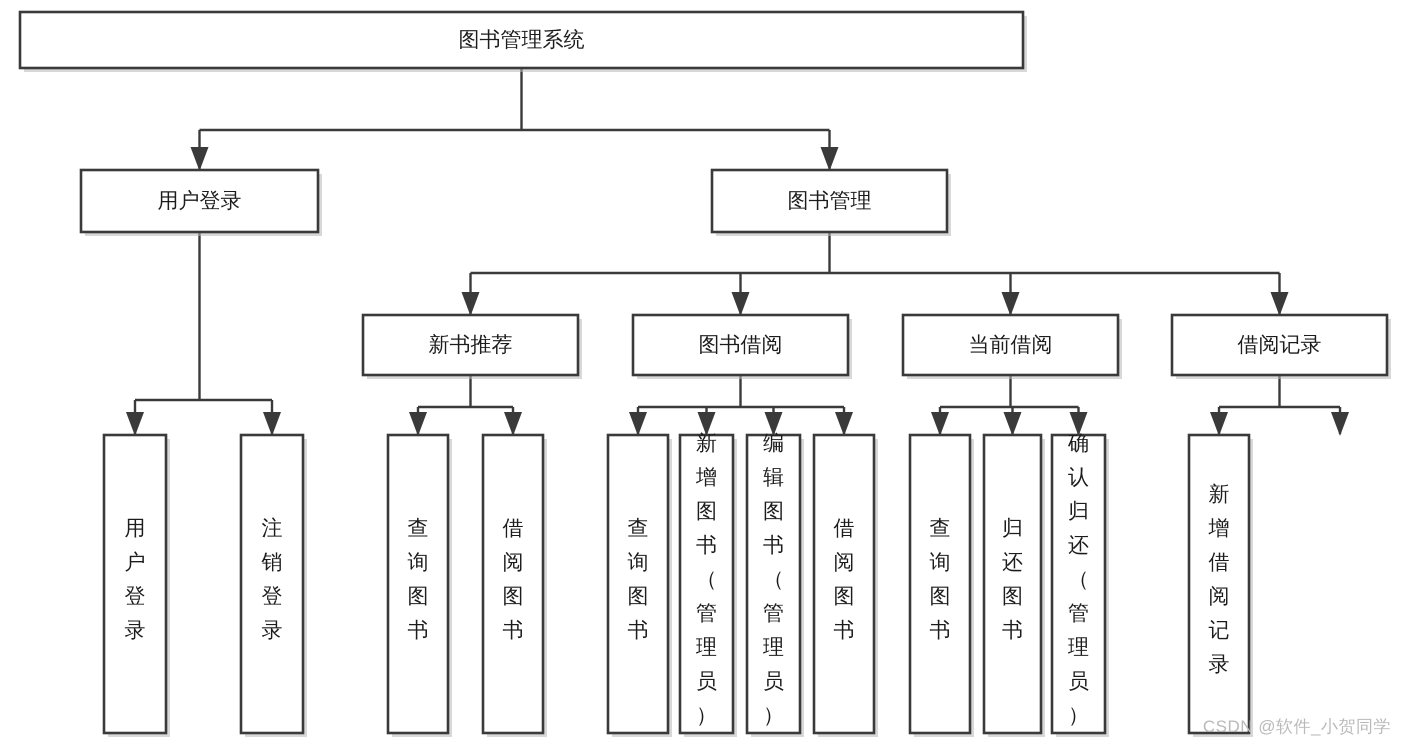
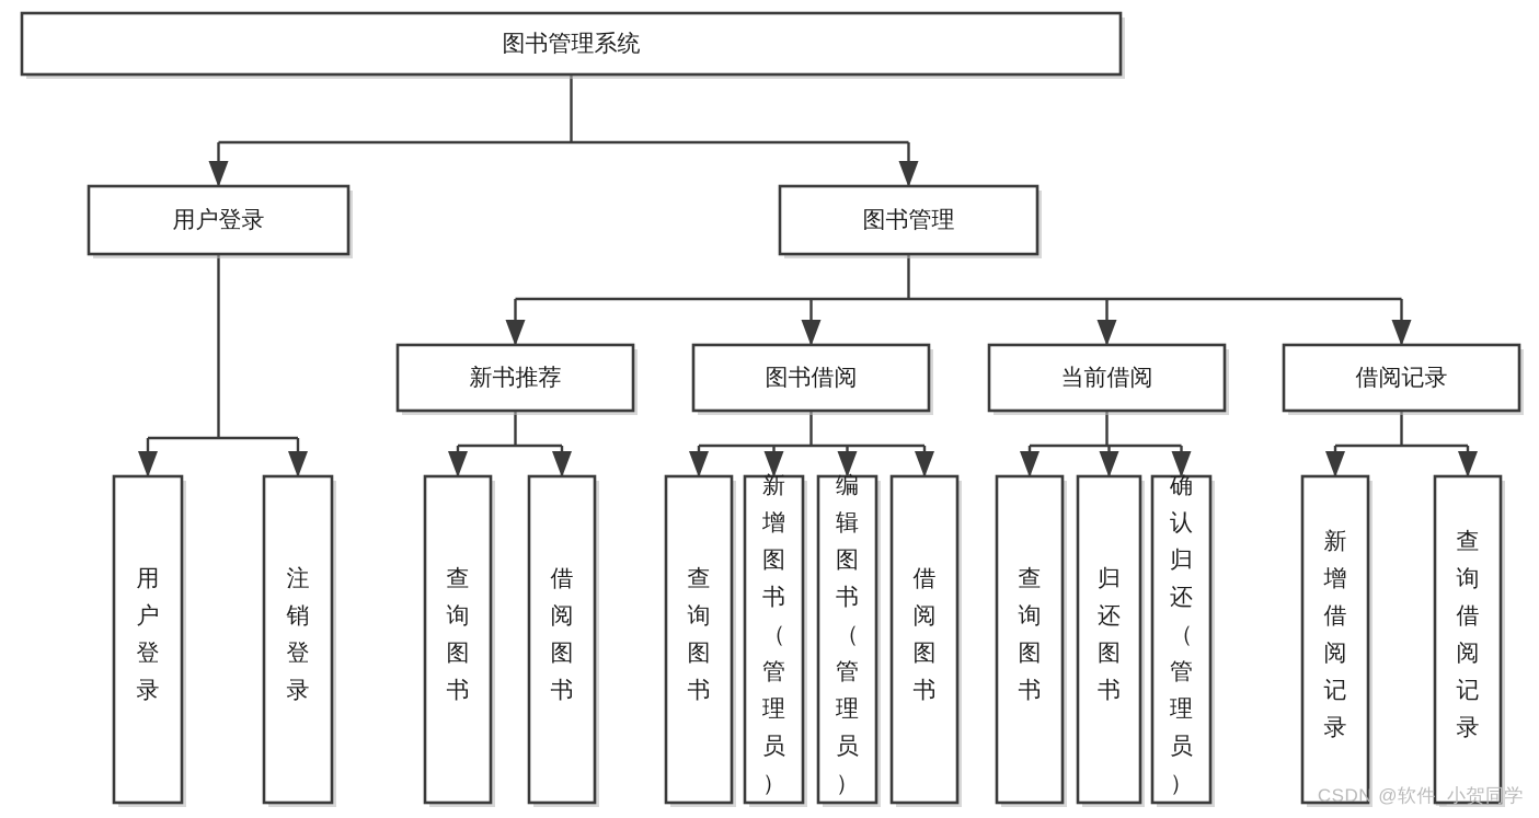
  图书管理系统
  用户登录
  用户登录
  注销登录
  图书管理
  新书推荐
  查询图书
  借阅图书
  图书借阅
  查询图书
  新增图书（管理员）
  编辑图书（管理员）
  借阅图书
  当前借阅
  查询图书
  归还图书
  确认归还（管理员）
  借阅记录
  新增借阅记录
+ 查询借阅记录
  CSDN @软件_小贺同学
